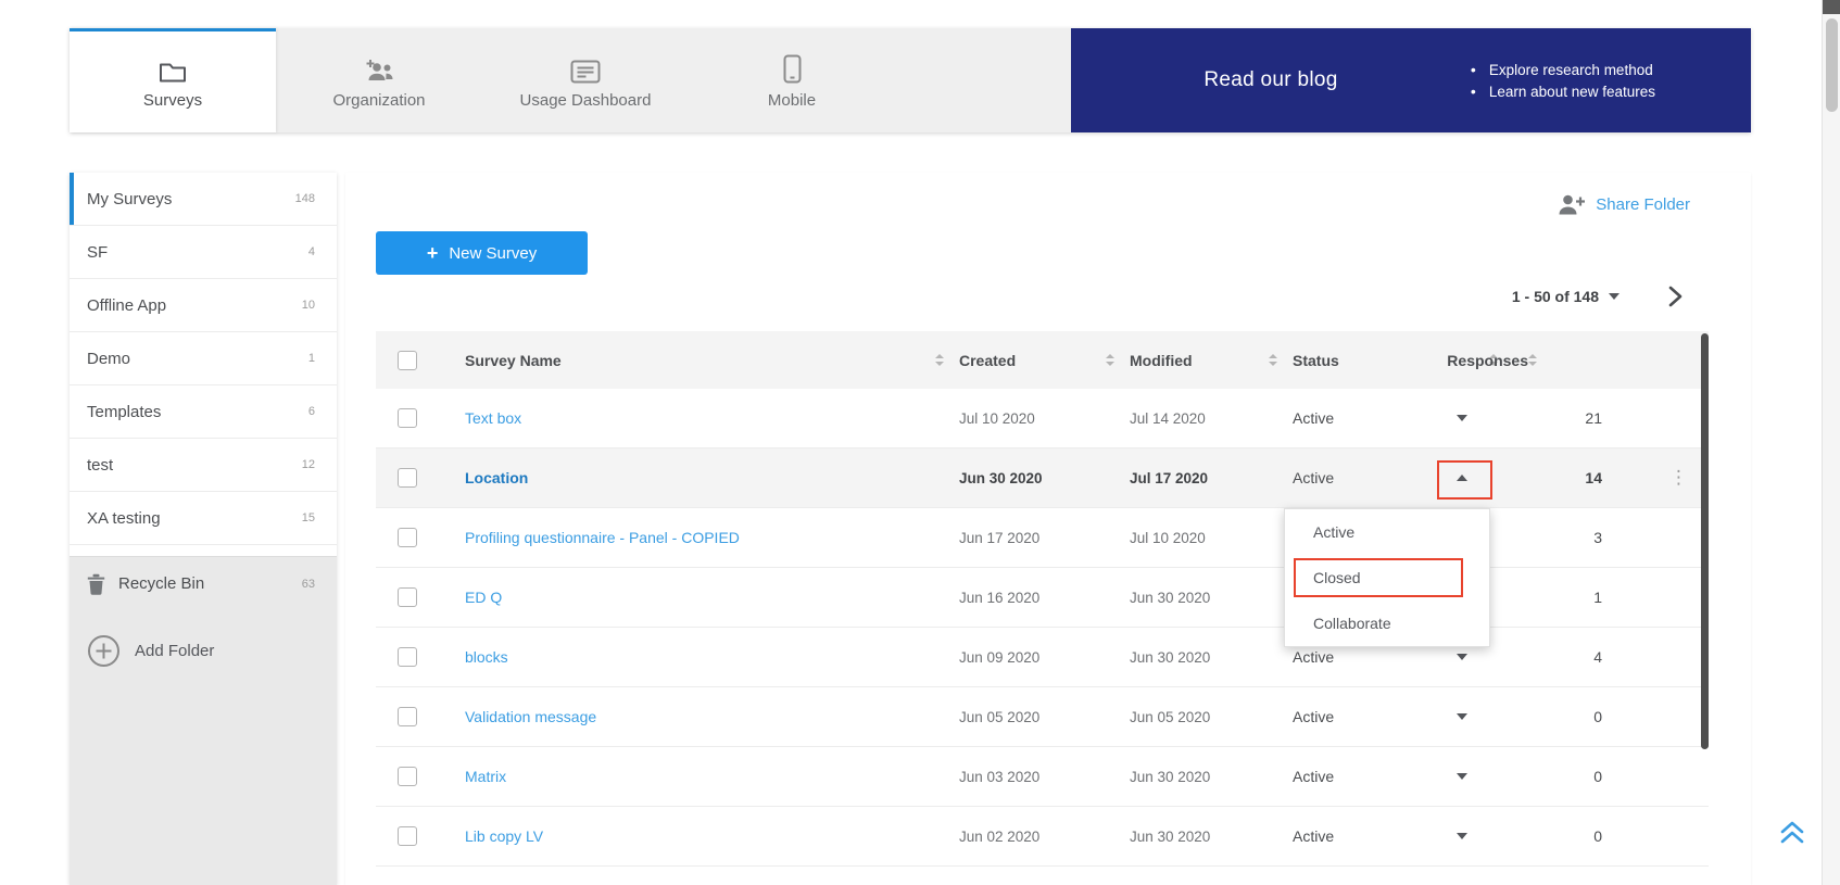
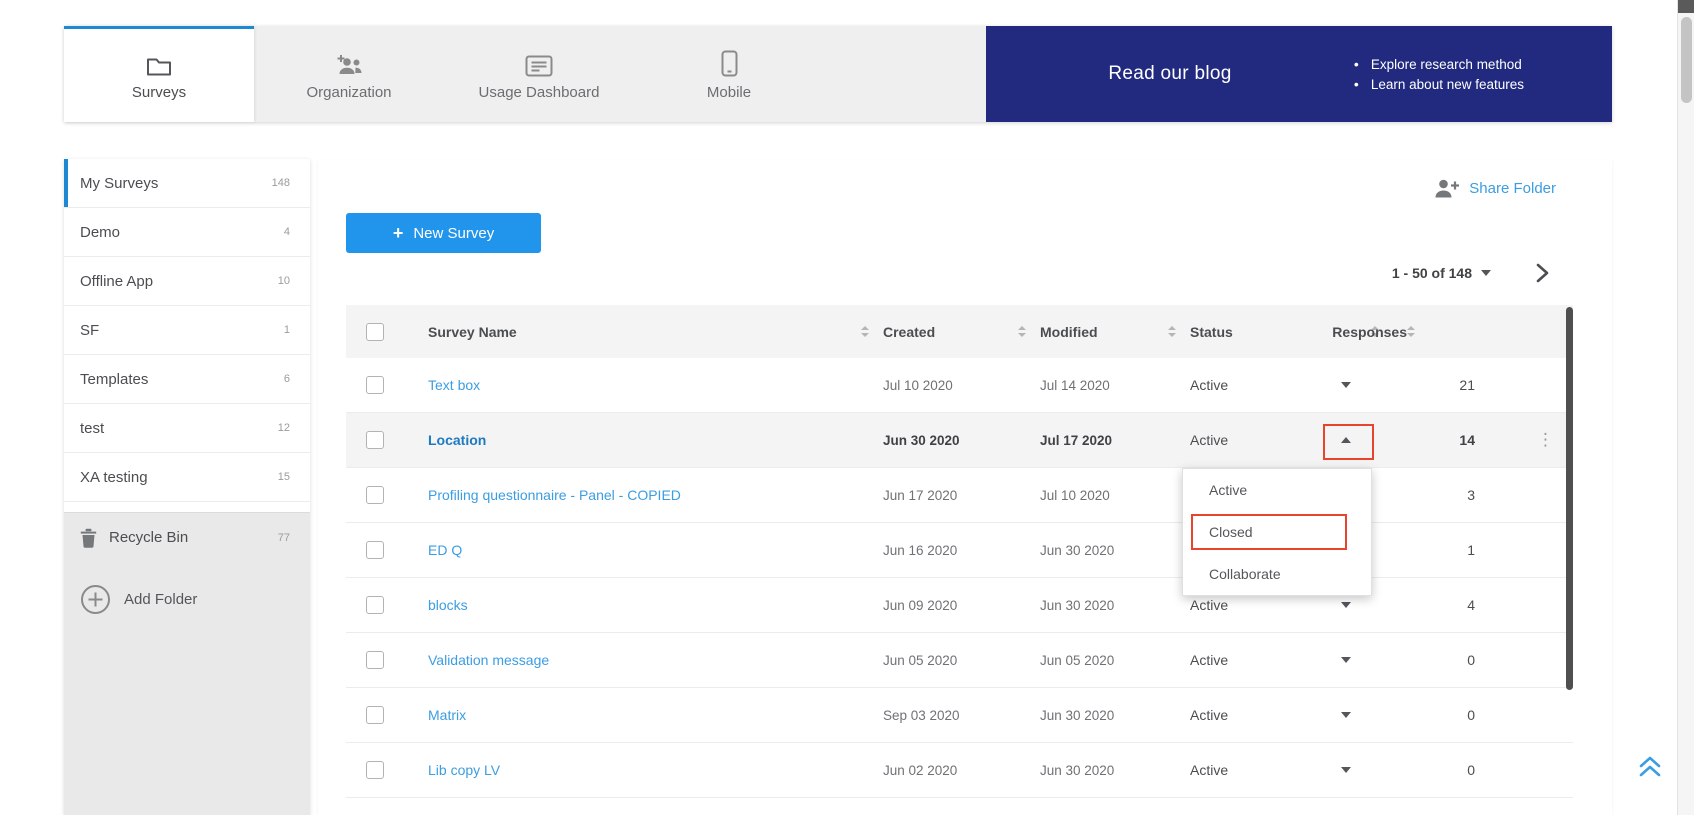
  Surveys
  Organization
  Usage Dashboard
  Mobile
  Read our blog
  Explore research method
  Learn about new features
  My Surveys
  148
- SF
+ Demo
  4
  Offline App
  10
- Demo
+ SF
  1
  Templates
  6
  test
  12
  XA testing
  15
  Recycle Bin
- 63
+ 77
  Add Folder
  Share Folder
  +
  New Survey
  1 - 50 of 148
  Survey Name
  Created
  Modified
  Status
  Responses
  Text box
  Jul 10 2020
  Jul 14 2020
  Active
  21
  Location
  Jun 30 2020
  Jul 17 2020
  Active
  14
  ⋮
  Profiling questionnaire - Panel - COPIED
  Jun 17 2020
  Jul 10 2020
  3
  ED Q
  Jun 16 2020
  Jun 30 2020
  1
  blocks
  Jun 09 2020
  Jun 30 2020
  Active
  4
  Validation message
  Jun 05 2020
  Jun 05 2020
  Active
  0
  Matrix
- Jun 03 2020
+ Sep 03 2020
  Jun 30 2020
  Active
  0
  Lib copy LV
  Jun 02 2020
  Jun 30 2020
  Active
  0
  Active
  Closed
  Collaborate
